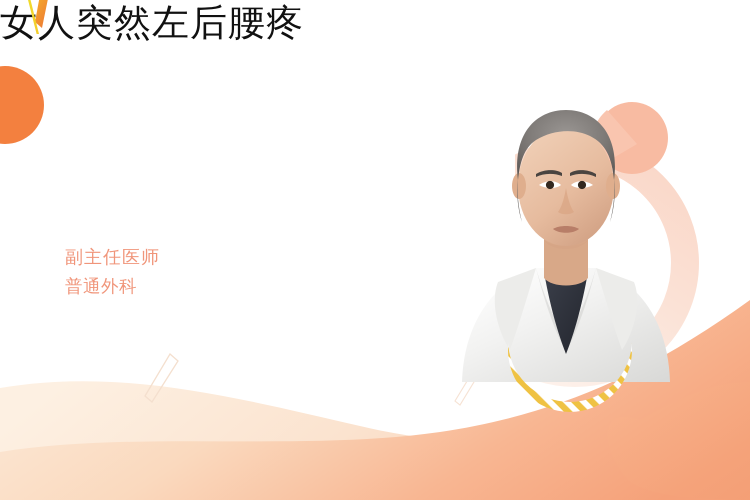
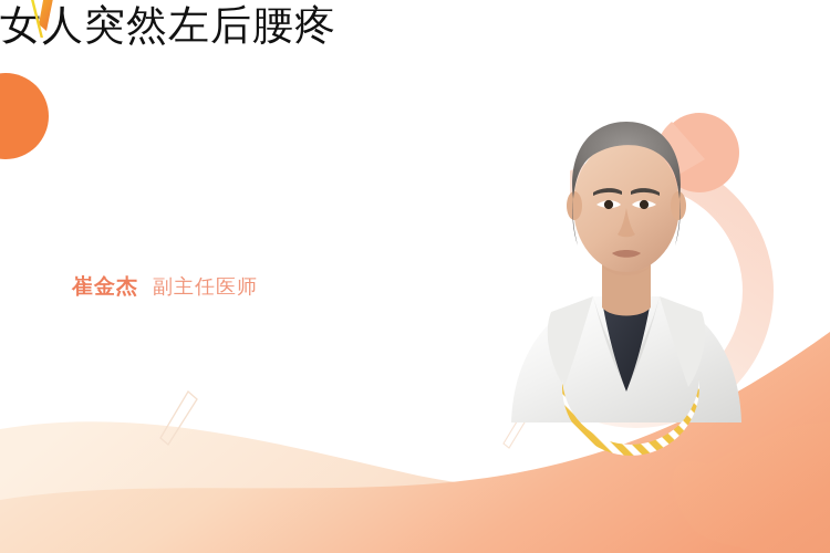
  女人突然左后腰疼
+ 崔金杰
  副主任医师
- 普通外科
